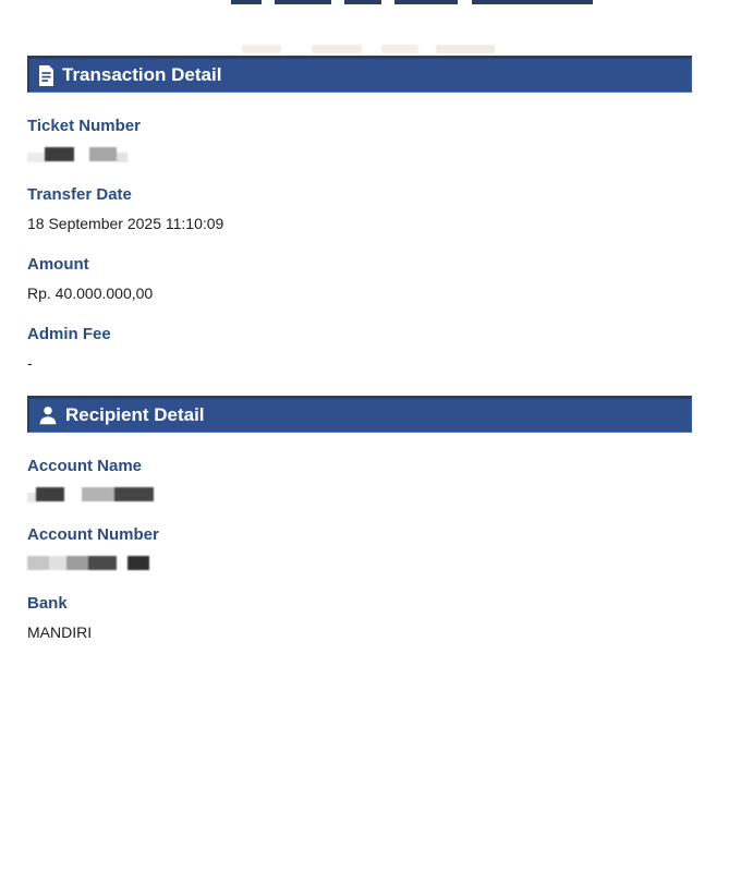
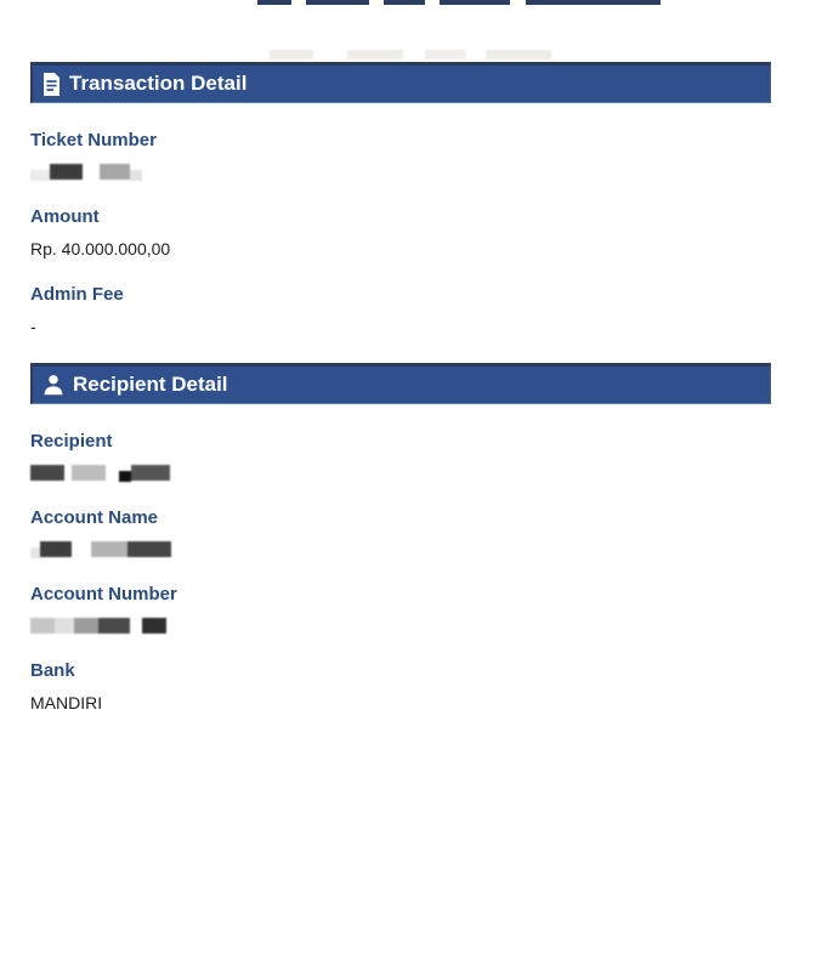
  Transaction Detail
  Ticket Number
- Transfer Date
- 18 September 2025 11:10:09
  Amount
  Rp. 40.000.000,00
  Admin Fee
  -
  Recipient Detail
+ Recipient
  Account Name
  Account Number
  Bank
  MANDIRI
